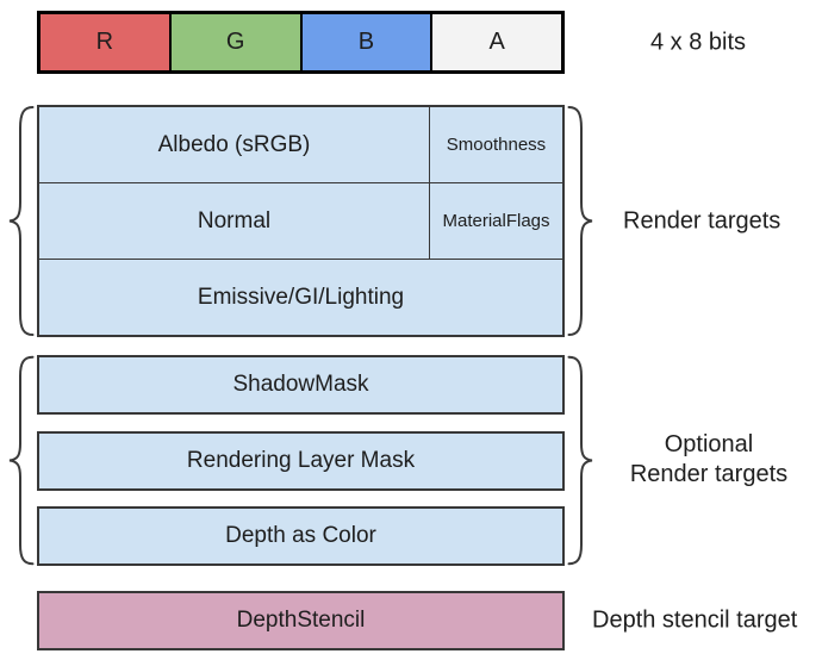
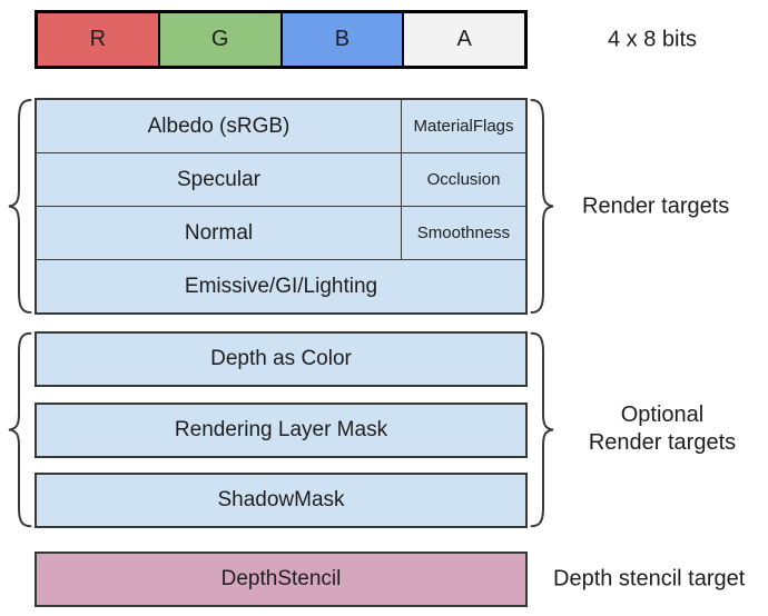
  R
  G
  B
  A
  4 x 8 bits
  Albedo (sRGB)
- Smoothness
+ MaterialFlags
+ Specular
+ Occlusion
  Normal
- MaterialFlags
+ Smoothness
  Emissive/GI/Lighting
  Render targets
- ShadowMask
+ Depth as Color
  Rendering Layer Mask
- Depth as Color
+ ShadowMask
  Optional
  Render targets
  DepthStencil
  Depth stencil target
